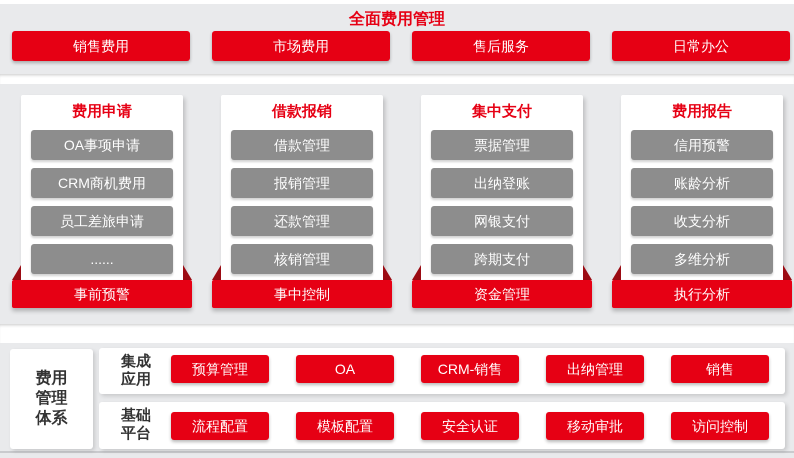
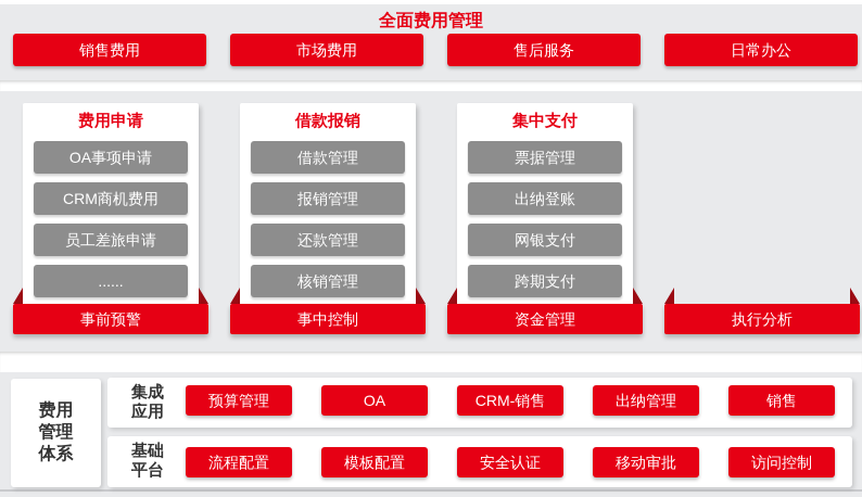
  全面费用管理
  销售费用
  市场费用
  售后服务
  日常办公
  费用申请
  OA事项申请
  CRM商机费用
  员工差旅申请
  ......
  事前预警
  借款报销
  借款管理
  报销管理
  还款管理
  核销管理
  事中控制
  集中支付
  票据管理
  出纳登账
  网银支付
  跨期支付
  资金管理
- 费用报告
- 信用预警
- 账龄分析
- 收支分析
- 多维分析
  执行分析
  费用
  管理
  体系
  集成
  应用
  预算管理
  OA
  CRM-销售
  出纳管理
  销售
  基础
  平台
  流程配置
  模板配置
  安全认证
  移动审批
  访问控制
